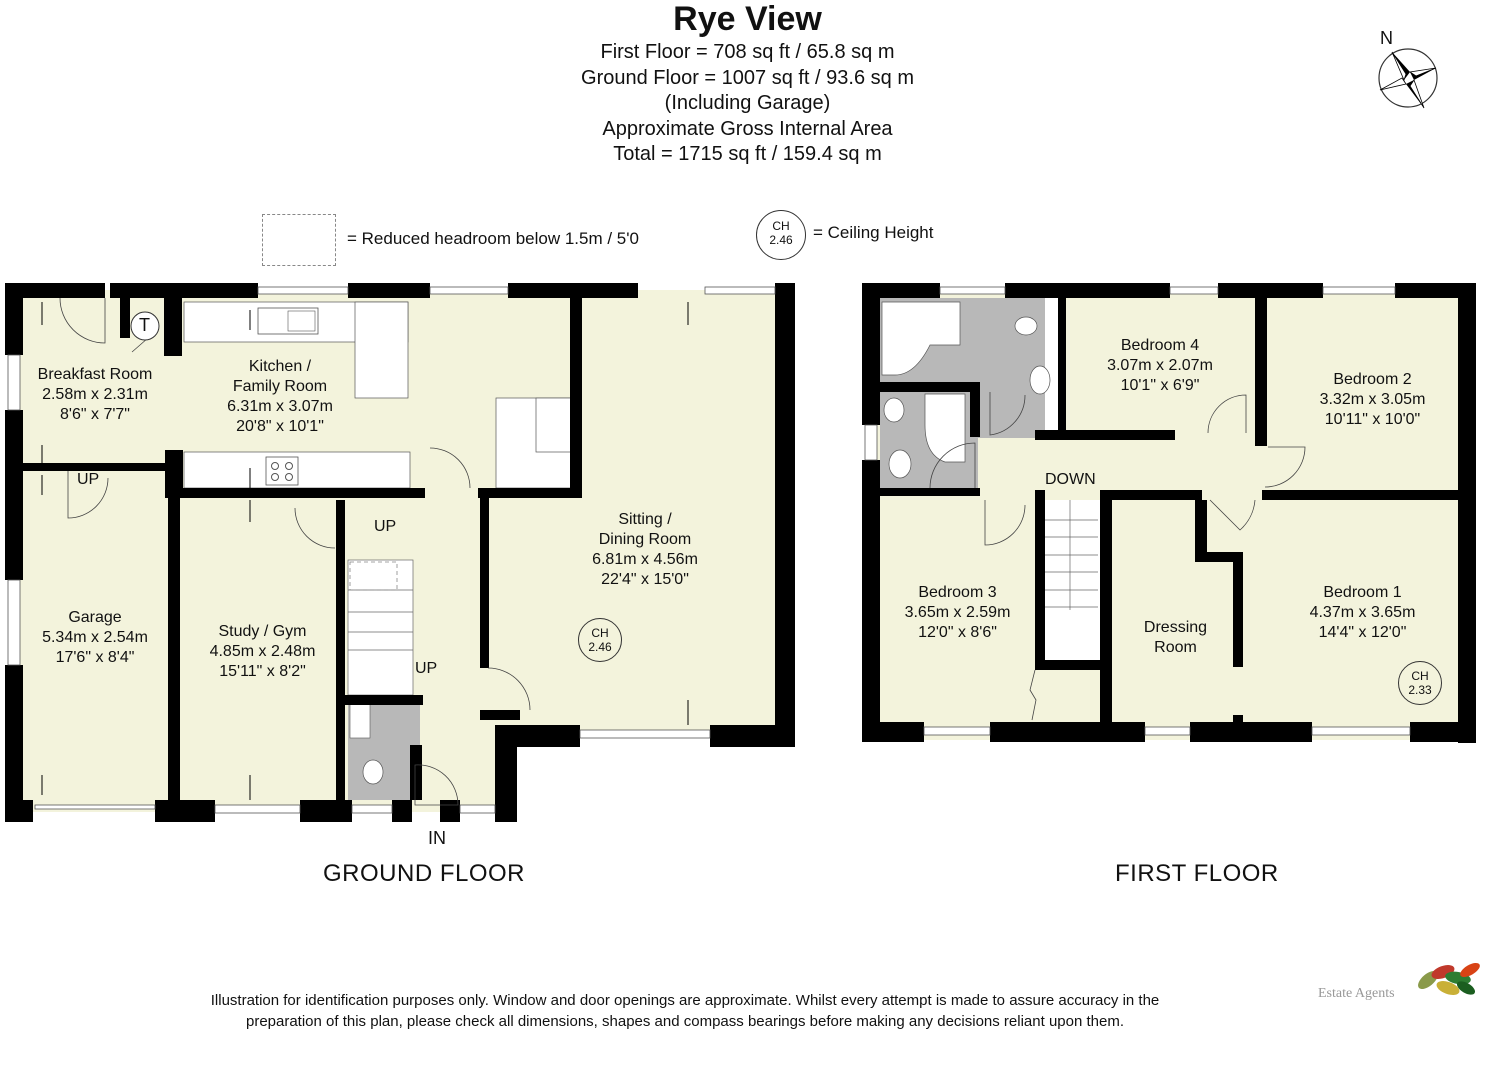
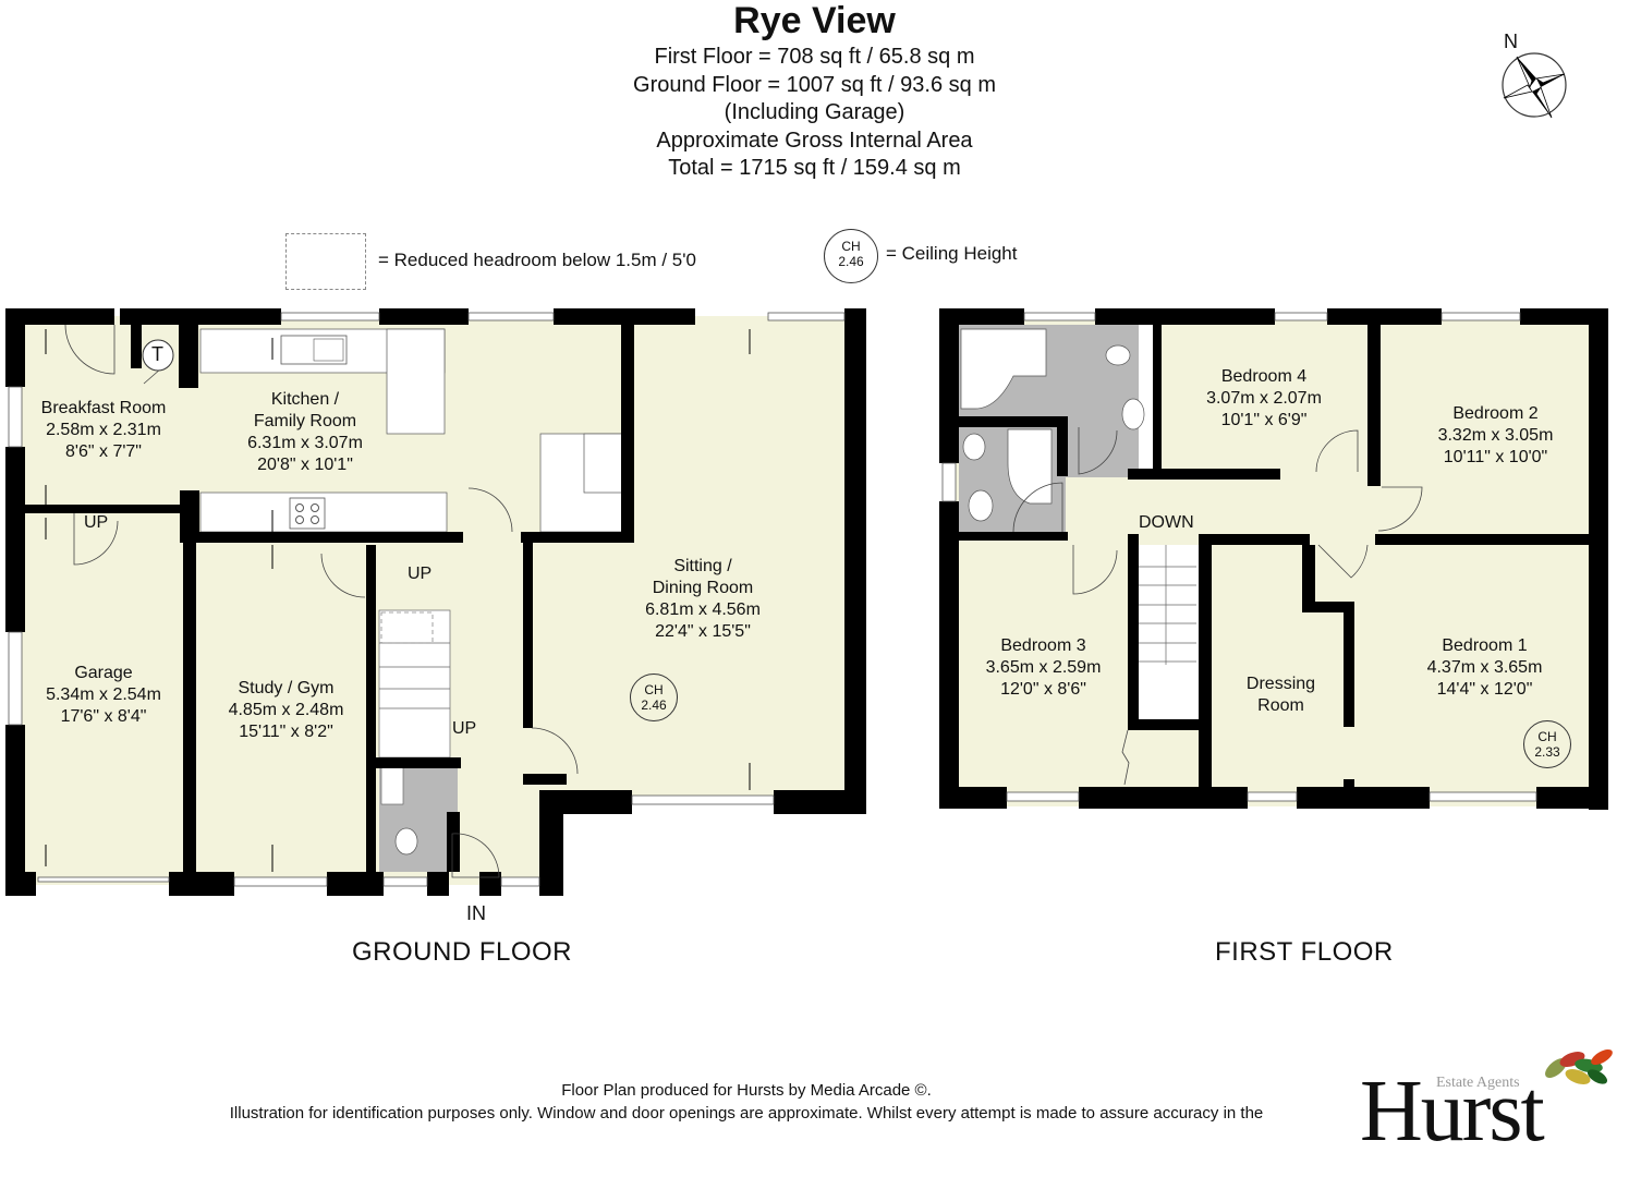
  Rye View
  First Floor = 708 sq ft / 65.8 sq m
  Ground Floor = 1007 sq ft / 93.6 sq m
  (Including Garage)
  Approximate Gross Internal Area
  Total = 1715 sq ft / 159.4 sq m
  N
  = Reduced headroom below 1.5m / 5'0
  CH
  2.46
  = Ceiling Height
  Breakfast Room
  2.58m x 2.31m
  8'6" x 7'7"
  Kitchen /
  Family Room
  6.31m x 3.07m
  20'8" x 10'1"
  Sitting /
  Dining Room
  6.81m x 4.56m
- 22'4" x 15'0"
+ 22'4" x 15'5"
  Garage
  5.34m x 2.54m
  17'6" x 8'4"
  Study / Gym
  4.85m x 2.48m
  15'11" x 8'2"
  T
  UP
  UP
  UP
  IN
  CH
  2.46
  GROUND FLOOR
  Bedroom 4
  3.07m x 2.07m
  10'1" x 6'9"
  Bedroom 2
  3.32m x 3.05m
  10'11" x 10'0"
  Bedroom 3
  3.65m x 2.59m
  12'0" x 8'6"
  Dressing
  Room
  Bedroom 1
  4.37m x 3.65m
  14'4" x 12'0"
  DOWN
  CH
  2.33
  FIRST FLOOR
+ Floor Plan produced for Hursts by Media Arcade ©.
  Illustration for identification purposes only. Window and door openings are approximate. Whilst every attempt is made to assure accuracy in the
- preparation of this plan, please check all dimensions, shapes and compass bearings before making any decisions reliant upon them.
  Estate Agents
+ Hurst
